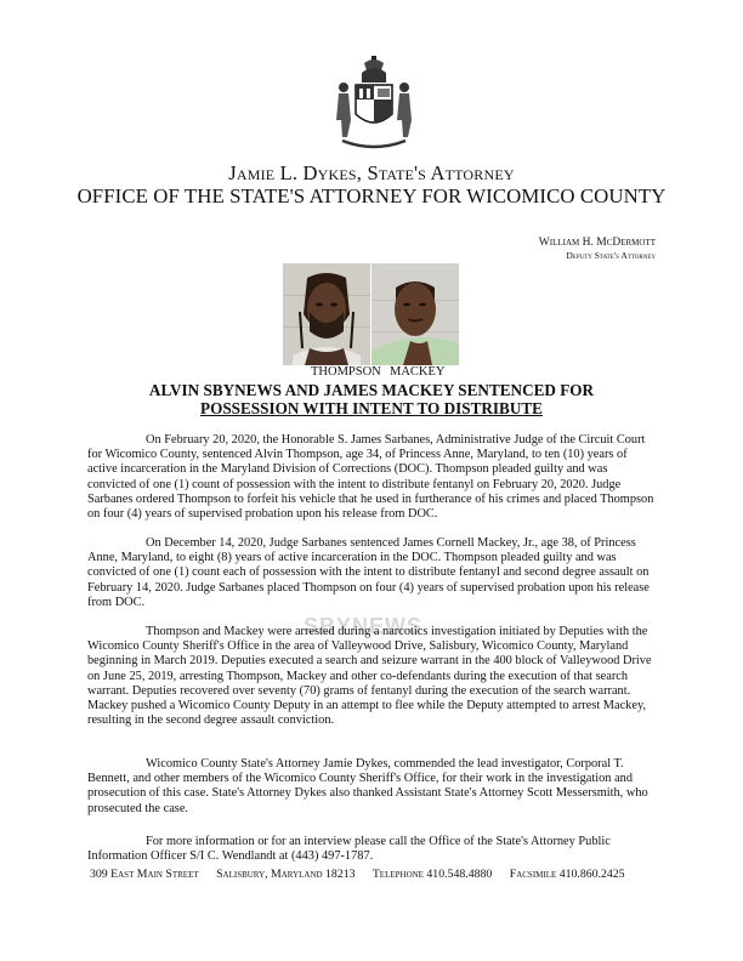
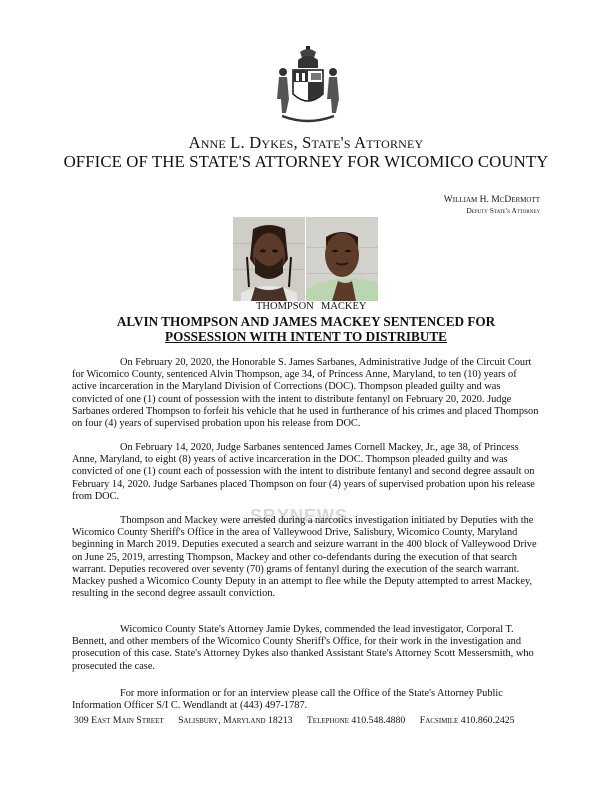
- Jamie L. Dykes, State's Attorney
+ Anne L. Dykes, State's Attorney
  OFFICE OF THE STATE'S ATTORNEY FOR WICOMICO COUNTY
  William H. McDermott
  Deputy State's Attorney
  THOMPSON
  MACKEY
- ALVIN SBYNEWS AND JAMES MACKEY SENTENCED FOR
+ ALVIN THOMPSON AND JAMES MACKEY SENTENCED FOR
  POSSESSION WITH INTENT TO DISTRIBUTE
  SBYNEWS
  On February 20, 2020, the Honorable S. James Sarbanes, Administrative Judge of the Circuit Court for Wicomico County, sentenced Alvin Thompson, age 34, of Princess Anne, Maryland, to ten (10) years of active incarceration in the Maryland Division of Corrections (DOC). Thompson pleaded guilty and was convicted of one (1) count of possession with the intent to distribute fentanyl on February 20, 2020. Judge Sarbanes ordered Thompson to forfeit his vehicle that he used in furtherance of his crimes and placed Thompson on four (4) years of supervised probation upon his release from DOC.
- On December 14, 2020, Judge Sarbanes sentenced James Cornell Mackey, Jr., age 38, of Princess Anne, Maryland, to eight (8) years of active incarceration in the DOC. Thompson pleaded guilty and was convicted of one (1) count each of possession with the intent to distribute fentanyl and second degree assault on February 14, 2020. Judge Sarbanes placed Thompson on four (4) years of supervised probation upon his release from DOC.
+ On February 14, 2020, Judge Sarbanes sentenced James Cornell Mackey, Jr., age 38, of Princess Anne, Maryland, to eight (8) years of active incarceration in the DOC. Thompson pleaded guilty and was convicted of one (1) count each of possession with the intent to distribute fentanyl and second degree assault on February 14, 2020. Judge Sarbanes placed Thompson on four (4) years of supervised probation upon his release from DOC.
  Thompson and Mackey were arrested during a narcotics investigation initiated by Deputies with the Wicomico County Sheriff's Office in the area of Valleywood Drive, Salisbury, Wicomico County, Maryland beginning in March 2019. Deputies executed a search and seizure warrant in the 400 block of Valleywood Drive on June 25, 2019, arresting Thompson, Mackey and other co-defendants during the execution of that search warrant. Deputies recovered over seventy (70) grams of fentanyl during the execution of the search warrant. Mackey pushed a Wicomico County Deputy in an attempt to flee while the Deputy attempted to arrest Mackey, resulting in the second degree assault conviction.
  Wicomico County State's Attorney Jamie Dykes, commended the lead investigator, Corporal T. Bennett, and other members of the Wicomico County Sheriff's Office, for their work in the investigation and prosecution of this case. State's Attorney Dykes also thanked Assistant State's Attorney Scott Messersmith, who prosecuted the case.
  For more information or for an interview please call the Office of the State's Attorney Public Information Officer S/I C. Wendlandt at (443) 497-1787.
  309 East Main Street Salisbury, Maryland 18213 Telephone 410.548.4880 Facsimile 410.860.2425
